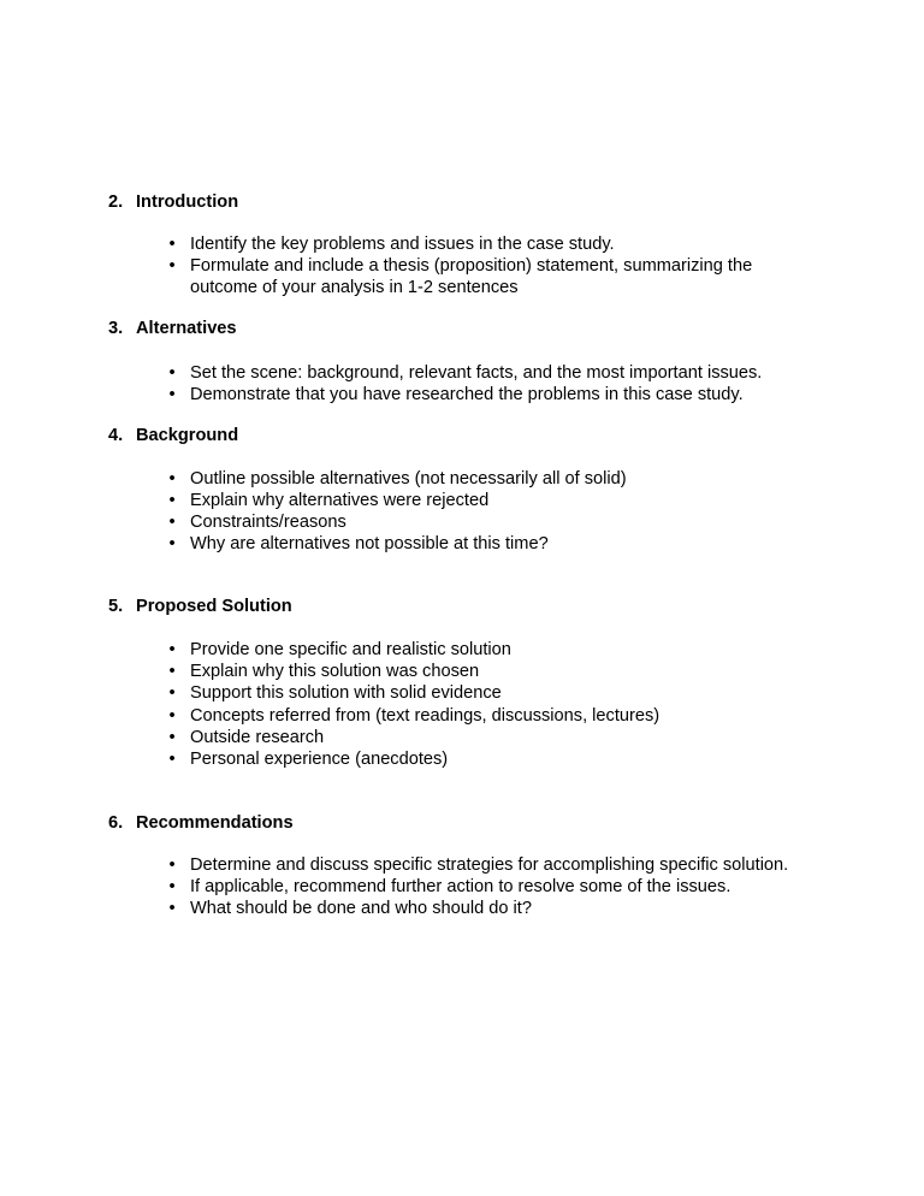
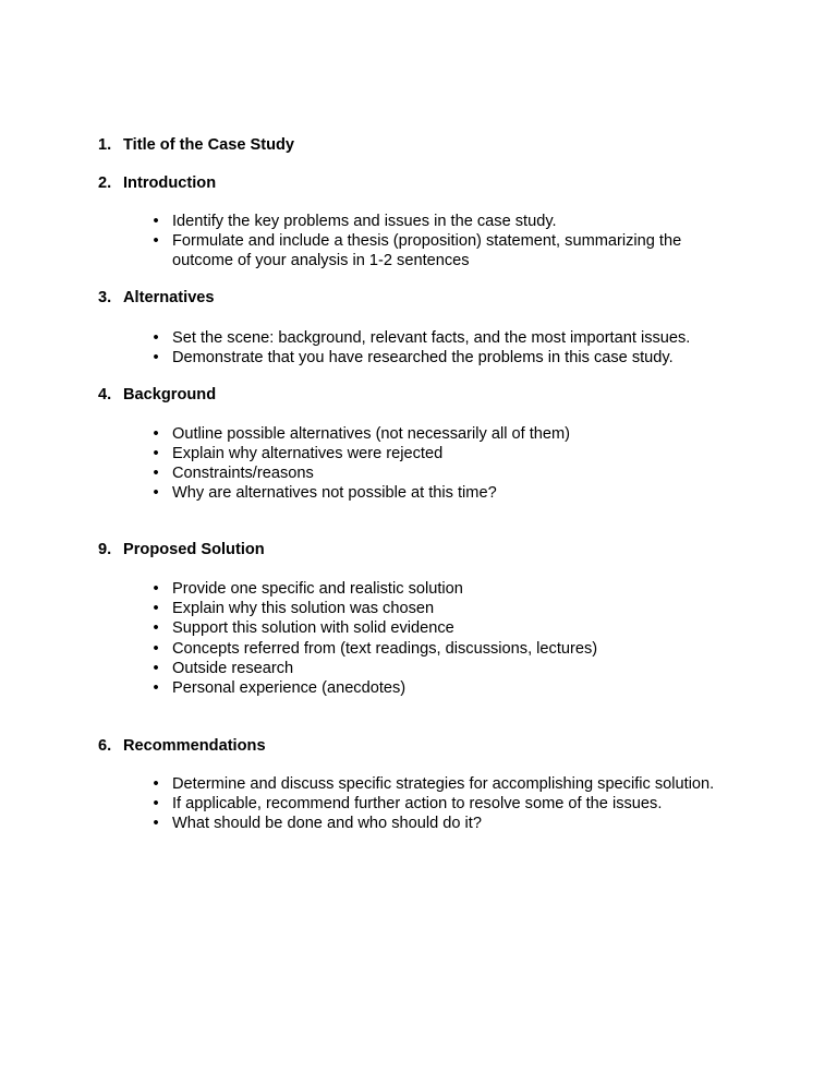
+ 1. Title of the Case Study
  2. Introduction
  •
  Identify the key problems and issues in the case study.
  •
  Formulate and include a thesis (proposition) statement, summarizing the
  outcome of your analysis in 1-2 sentences
  3. Alternatives
  •
  Set the scene: background, relevant facts, and the most important issues.
  •
  Demonstrate that you have researched the problems in this case study.
  4. Background
  •
- Outline possible alternatives (not necessarily all of solid)
+ Outline possible alternatives (not necessarily all of them)
  •
  Explain why alternatives were rejected
  •
  Constraints/reasons
  •
  Why are alternatives not possible at this time?
- 5. Proposed Solution
+ 9. Proposed Solution
  •
  Provide one specific and realistic solution
  •
  Explain why this solution was chosen
  •
  Support this solution with solid evidence
  •
  Concepts referred from (text readings, discussions, lectures)
  •
  Outside research
  •
  Personal experience (anecdotes)
  6. Recommendations
  •
  Determine and discuss specific strategies for accomplishing specific solution.
  •
  If applicable, recommend further action to resolve some of the issues.
  •
  What should be done and who should do it?
